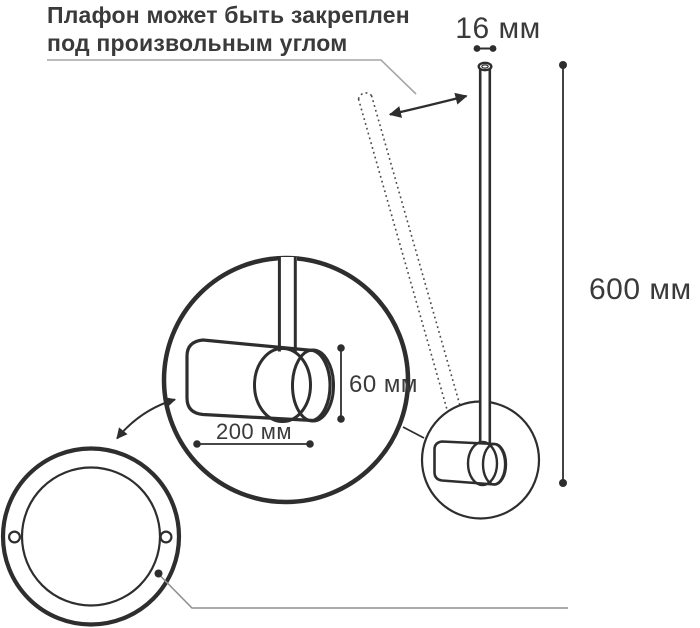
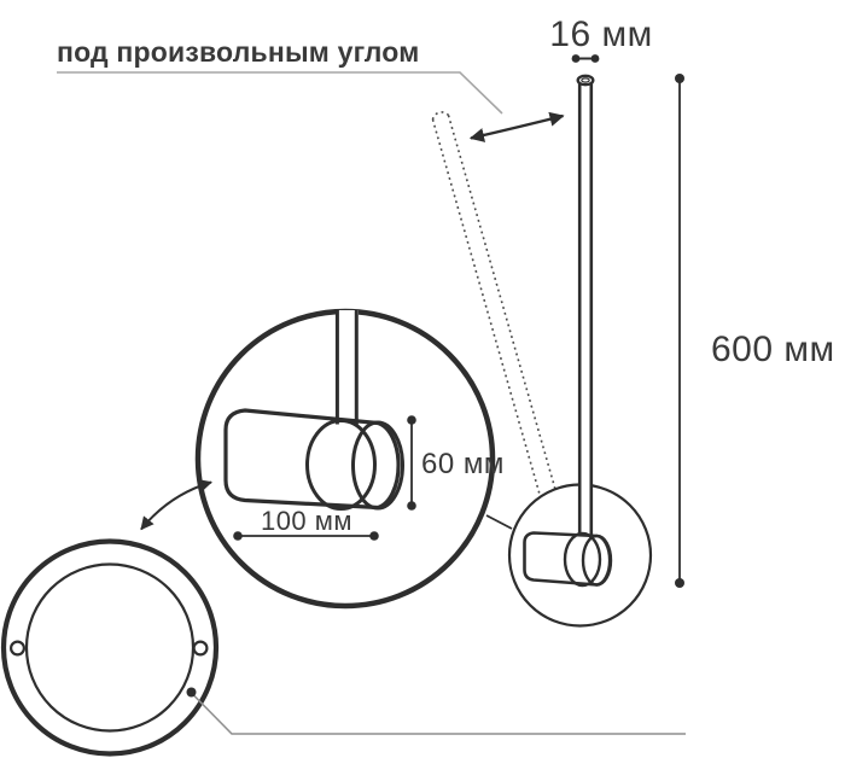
- Плафон может быть закреплен
  под произвольным углом
  16 мм
  600 мм
  60 мм
- 200 мм
+ 100 мм
